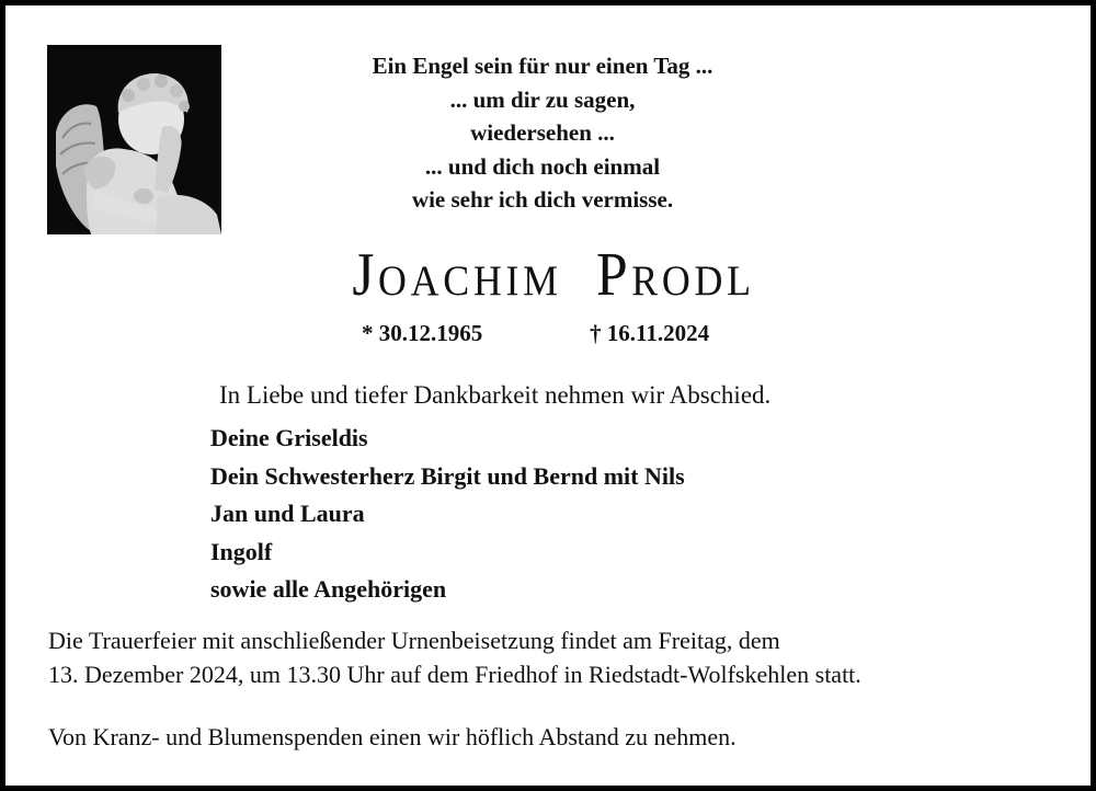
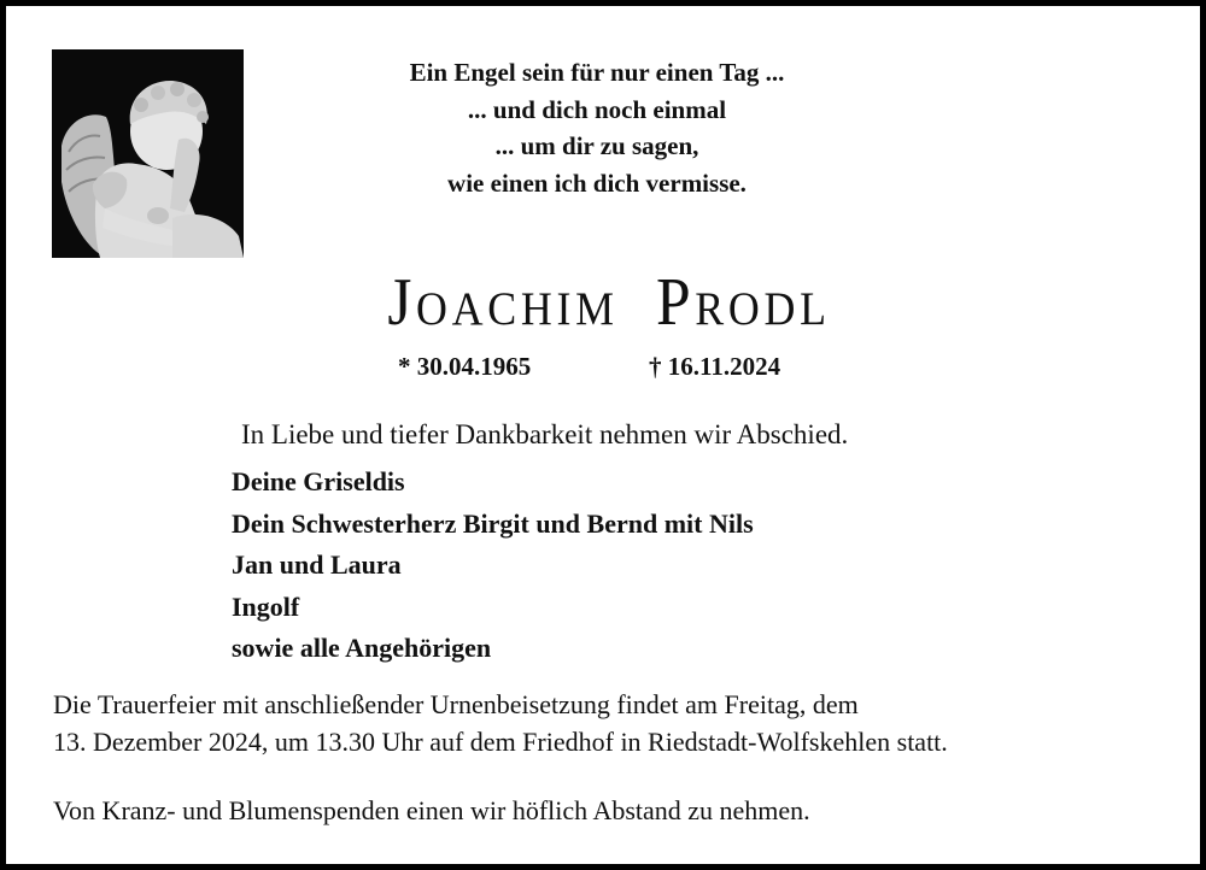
  Ein Engel sein für nur einen Tag ...
- ... um dir zu sagen,
+ ... und dich noch einmal
- wiedersehen ...
- ... und dich noch einmal
+ ... um dir zu sagen,
- wie sehr ich dich vermisse.
+ wie einen ich dich vermisse.
  Joachim Prodl
- * 30.12.1965
+ * 30.04.1965
  † 16.11.2024
  In Liebe und tiefer Dankbarkeit nehmen wir Abschied.
  Deine Griseldis
  Dein Schwesterherz Birgit und Bernd mit Nils
  Jan und Laura
  Ingolf
  sowie alle Angehörigen
  Die Trauerfeier mit anschließender Urnenbeisetzung findet am Freitag, dem
  13. Dezember 2024, um 13.30 Uhr auf dem Friedhof in Riedstadt-Wolfskehlen statt.
  Von Kranz- und Blumenspenden einen wir höflich Abstand zu nehmen.
